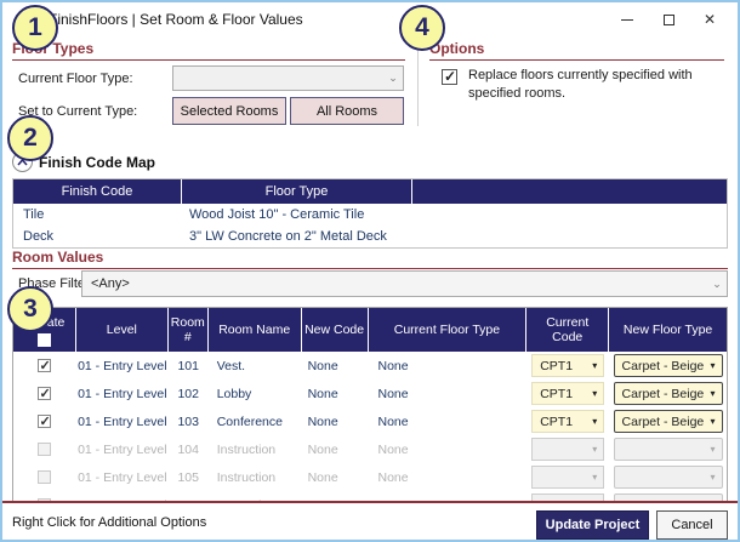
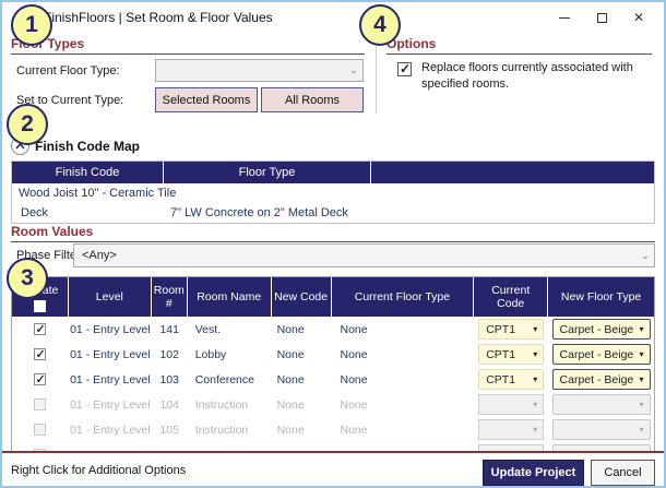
  inishFloors | Set Room & Floor Values
  ✕
  1
  2
  3
  4
  Flr Types
  Current Floor Type:
  ⌄
  Set to Current Type:
  Selected Rooms
  All Rooms
  Options
- Replace floors currently specified with specified rooms.
+ Replace floors currently associated with specified rooms.
  Finish Code Map
  Finish Code
  Floor Type
- Tile
  Wood Joist 10" - Ceramic Tile
  Deck
- 3" LW Concrete on 2" Metal Deck
+ 7" LW Concrete on 2" Metal Deck
  Room Values
  Phase Filt
  <Any>
  ⌄
  Level
  Room #
  Room Name
  New Code
  Current Floor Type
  Current Code
  New Floor Type
  01 - Entry Level
- 101
+ 141
  Vest.
  None
  None
  CPT1
  ▾
  Carpet - Beige
  ▾
  01 - Entry Level
  102
  Lobby
  None
  None
  CPT1
  ▾
  Carpet - Beige
  ▾
  01 - Entry Level
  103
  Conference
  None
  None
  CPT1
  ▾
  Carpet - Beige
  ▾
  01 - Entry Level
  104
  Instruction
  None
  None
  ▾
  ▾
  01 - Entry Level
  105
  Instruction
  None
  None
  ▾
  ▾
  Right Click for Additional Options
  Update Project
  Cancel
